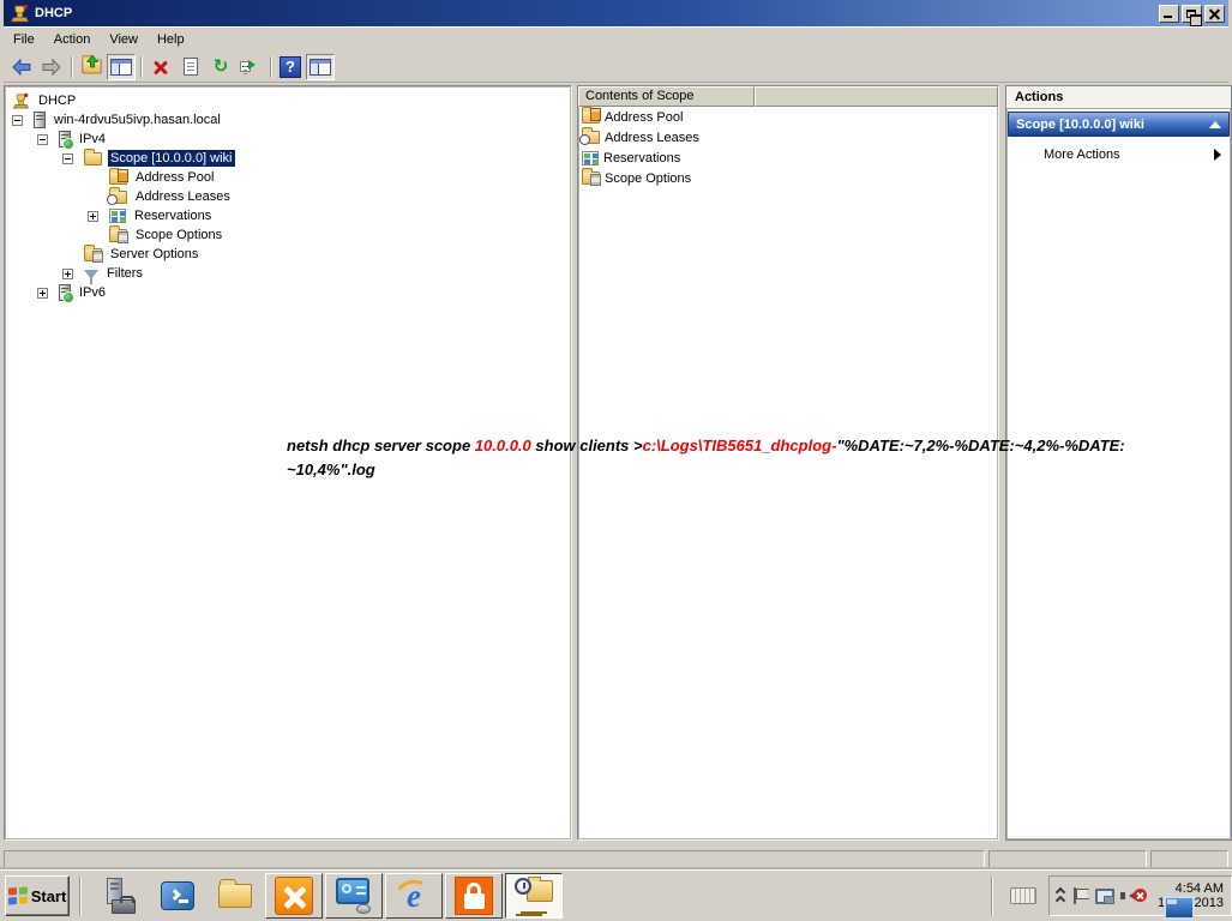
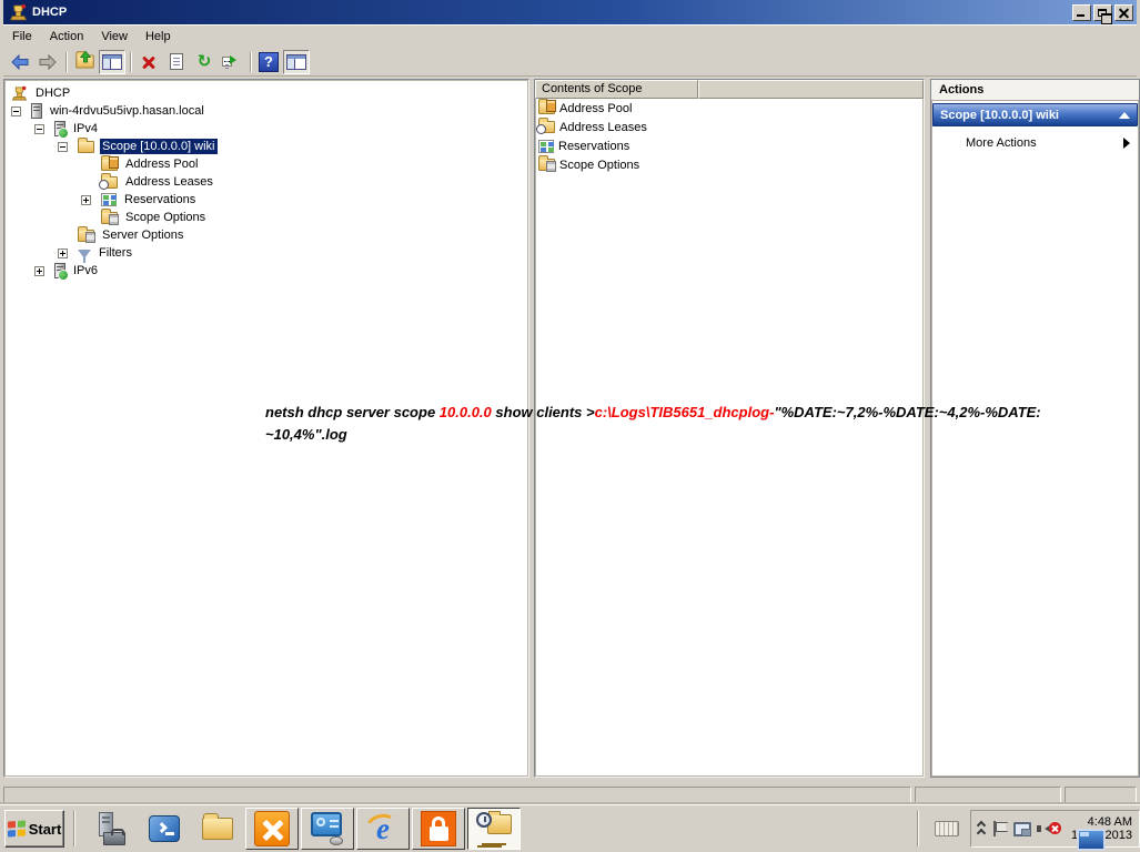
  DHCP
  File
  Action
  View
  Help
  ↻
  ?
  DHCP
  win-4rdvu5u5ivp.hasan.local
  IPv4
  Scope [10.0.0.0] wiki
  Address Pool
  Address Leases
  Reservations
  Scope Options
  Server Options
  Filters
  IPv6
  Contents of Scope
  Address Pool
  Address Leases
  Reservations
  Scope Options
  Actions
  Scope [10.0.0.0] wiki
  More Actions
  netsh dhcp server scope 10.0.0.0 show clients >c:\Logs\TIB5651_dhcplog-"%DATE:~7,2%-%DATE:~4,2%-%DATE:
  ~10,4%".log
  Start
  e
- 4:54 AM
+ 4:48 AM
